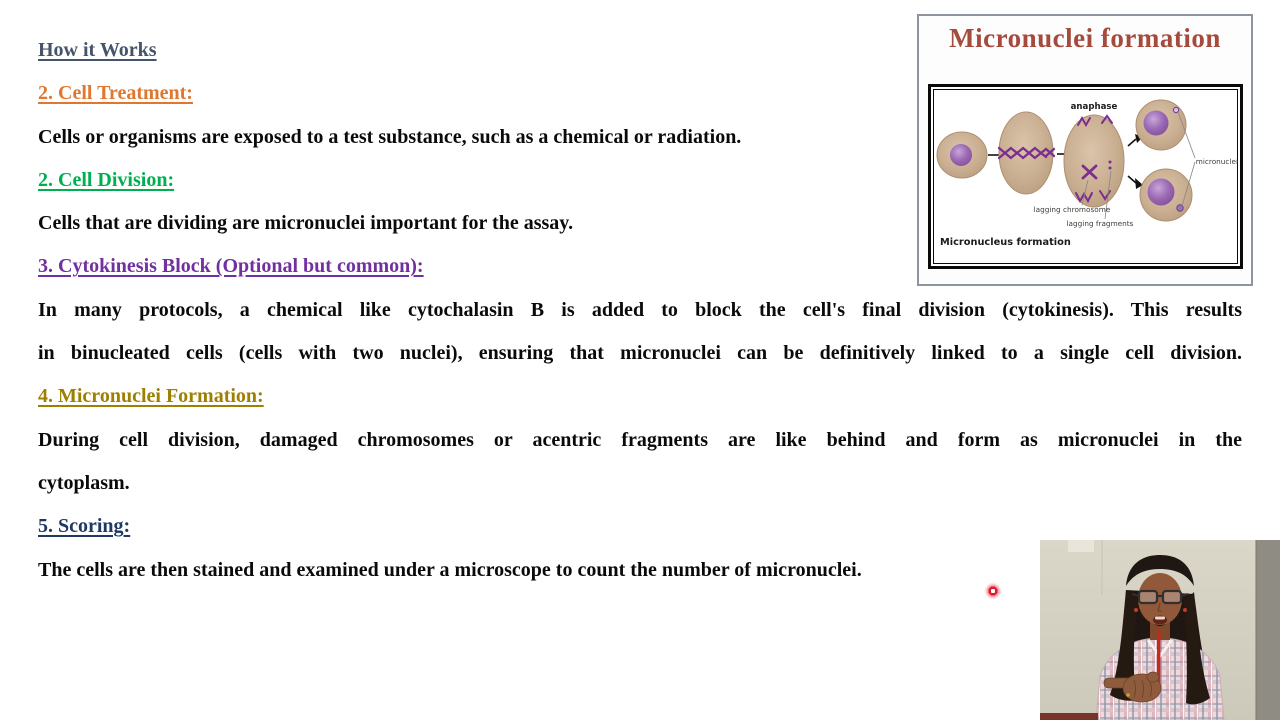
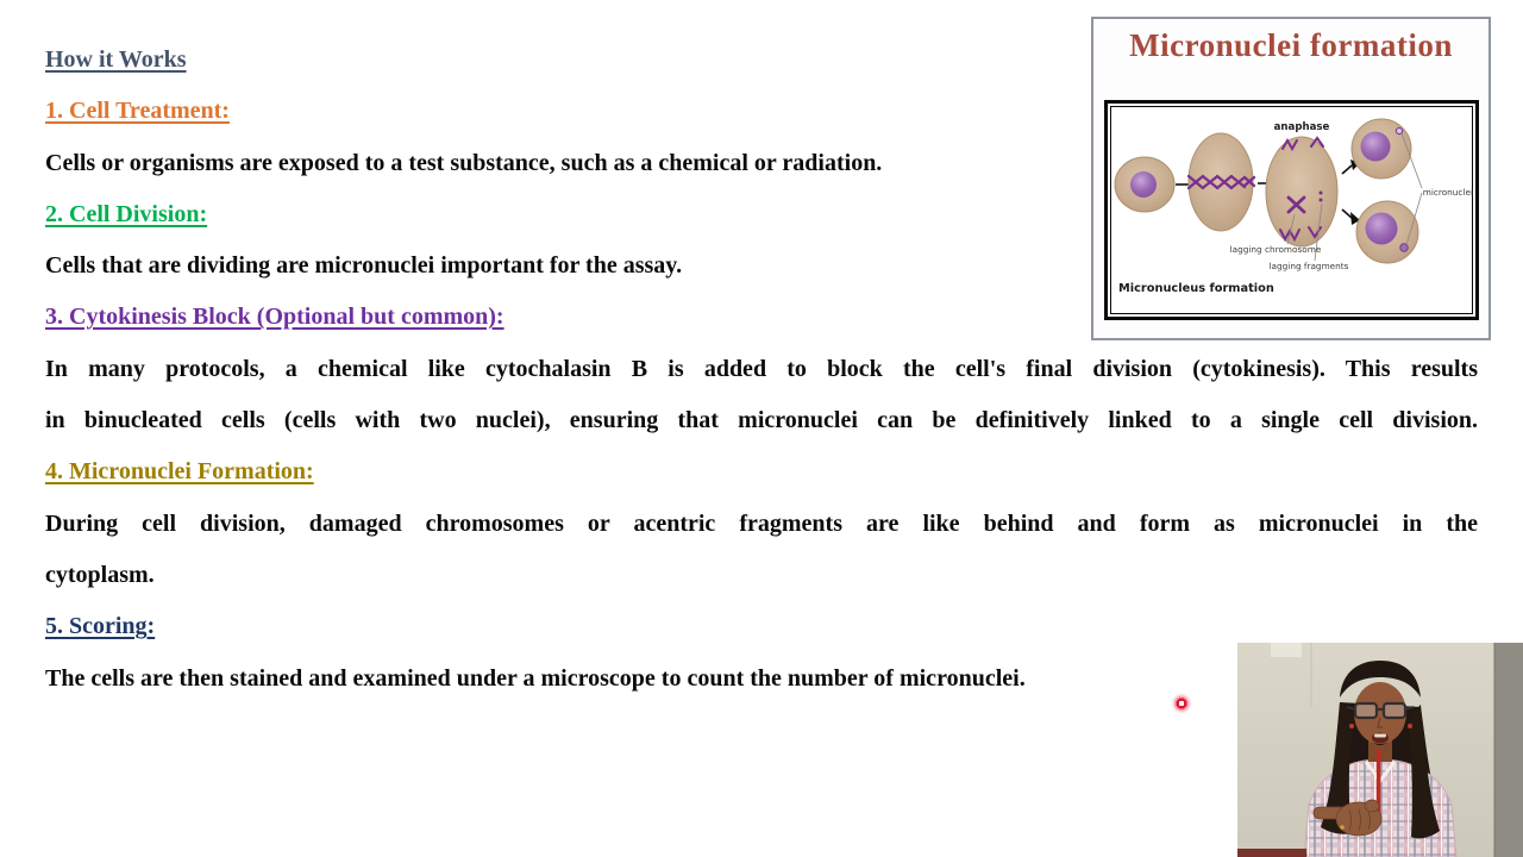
  How it Works
- 2. Cell Treatment:
+ 1. Cell Treatment:
  Cells or organisms are exposed to a test substance, such as a chemical or radiation.
  2. Cell Division:
  Cells that are dividing are micronuclei important for the assay.
  3. Cytokinesis Block (Optional but common):
  In many protocols, a chemical like cytochalasin B is added to block the cell's final division (cytokinesis). This results
  in binucleated cells (cells with two nuclei), ensuring that micronuclei can be definitively linked to a single cell division.
  4. Micronuclei Formation:
  During cell division, damaged chromosomes or acentric fragments are like behind and form as micronuclei in the
  cytoplasm.
  5. Scoring:
  The cells are then stained and examined under a microscope to count the number of micronuclei.
  Micronuclei formation
  anaphase
  micronuclei
  lagging chromosome
  lagging fragments
  Micronucleus formation
